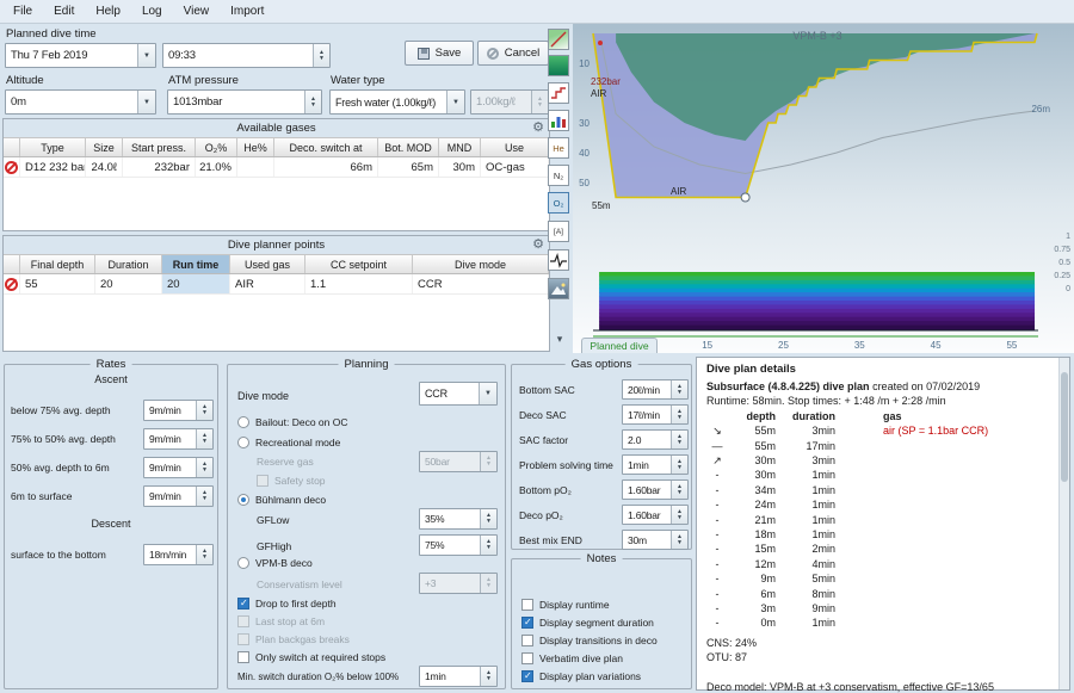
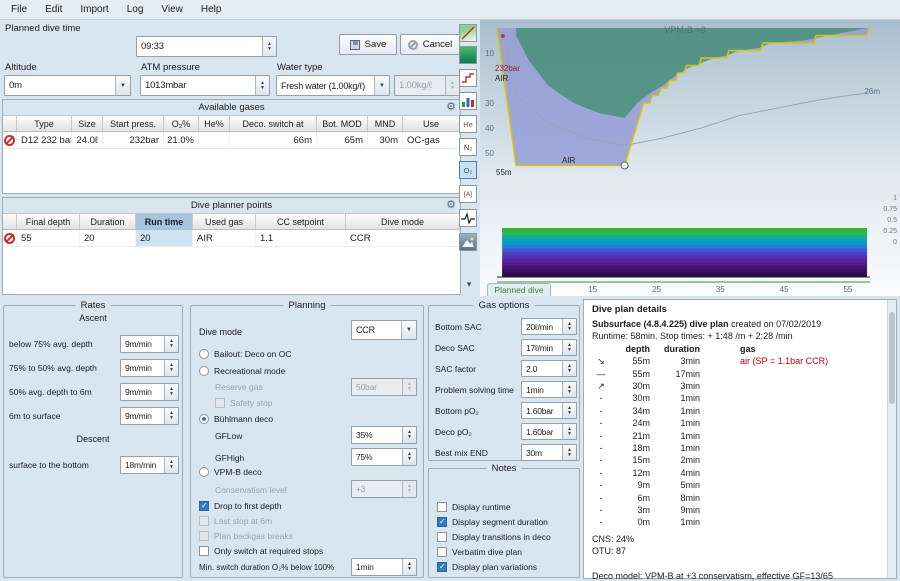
  File
  Edit
- Help
+ Import
  Log
  View
- Import
+ Help
  Planned dive time
- Thu 7 Feb 2019
  09:33
  Save
  Cancel
  Altitude
  ATM pressure
  Water type
  0m
  1013mbar
  Fresh water (1.00kg/ℓ)
  1.00kg/ℓ
  Available gases
  ⚙
  Type
  Size
  Start press.
  O₂%
  He%
  Deco. switch at
  Bot. MOD
  MND
  Use
  D12 232 bar
  24.0ℓ
  232bar
  21.0%
  66m
  65m
  30m
  OC-gas
  Dive planner points
  ⚙
  Final depth
  Duration
  Run time
  Used gas
  CC setpoint
  Dive mode
  55
  20
  20
  AIR
  1.1
  CCR
  He
  N₂
  O₂
  ▾
  VPM-B +3
  232bar
  AIR
  55m
  AIR
  26m
  10
  30
  40
  50
  15
  25
  35
  45
  55
  Planned dive
  Rates
  Ascent
  below 75% avg. depth
  9m/min
  75% to 50% avg. depth
  9m/min
  50% avg. depth to 6m
  9m/min
  6m to surface
  9m/min
  Descent
  surface to the bottom
  18m/min
  Planning
  Dive mode
  CCR
  Bailout: Deco on OC
  Recreational mode
  Reserve gas
  50bar
  Safety stop
  Bühlmann deco
  GFLow
  35%
  GFHigh
  75%
  VPM-B deco
  Conservatism level
  +3
  Drop to first depth
  Last stop at 6m
  Plan backgas breaks
  Only switch at required stops
  Min. switch duration O₂% below 100%
  1min
  Gas options
  Bottom SAC
  20ℓ/min
  Deco SAC
  17ℓ/min
  SAC factor
  2.0
  Problem solving time
  1min
  Bottom pO₂
  1.60bar
  Deco pO₂
  1.60bar
  Best mix END
  30m
  Notes
  Display runtime
  Display segment duration
  Display transitions in deco
  Verbatim dive plan
  Display plan variations
  Dive plan details
  Subsurface (4.8.4.225) dive plan created on 07/02/2019
  Runtime: 58min. Stop times: + 1:48 /m + 2:28 /min
  depth
  duration
  gas
  ↘
  55m
  3min
  air (SP = 1.1bar CCR)
  —
  55m
  17min
  ↗
  30m
  3min
  -
  30m
  1min
  -
  34m
  1min
  -
  24m
  1min
  -
  21m
  1min
  -
  18m
  1min
  -
  15m
  2min
  -
  12m
  4min
  -
  9m
  5min
  -
  6m
  8min
  -
  3m
  9min
  -
  0m
  1min
  CNS: 24%
  OTU: 87
  Deco model: VPM-B at +3 conservatism, effective GF=13/65
